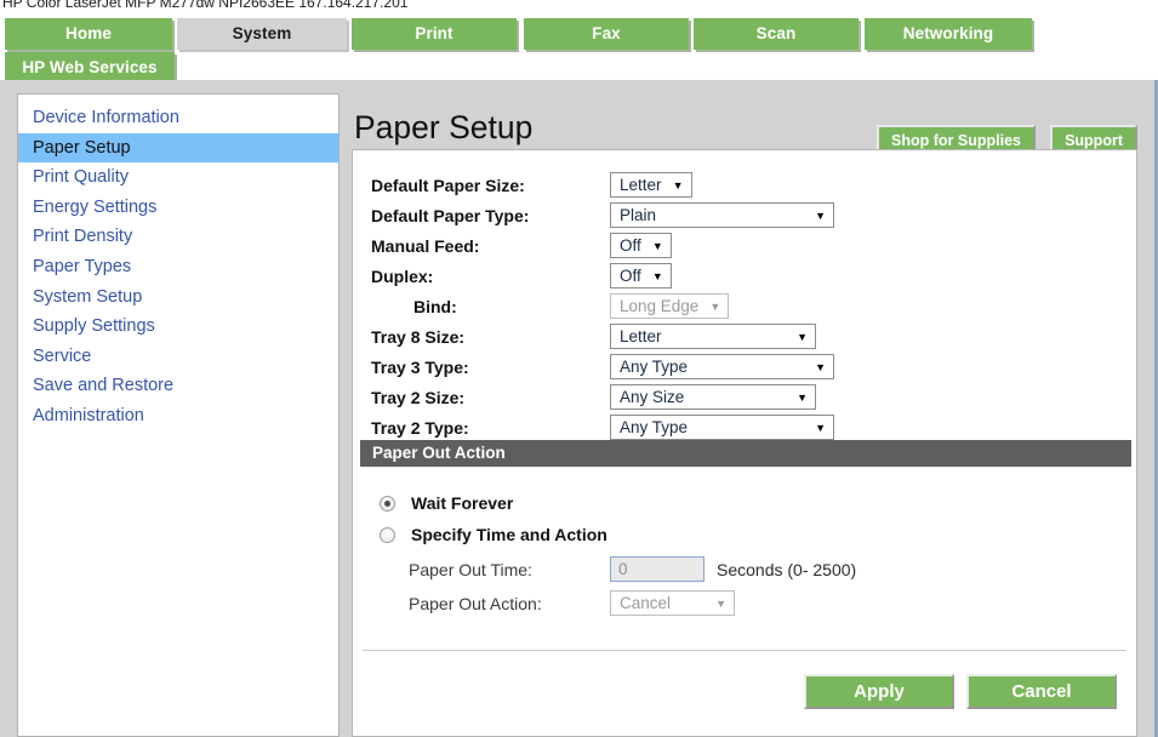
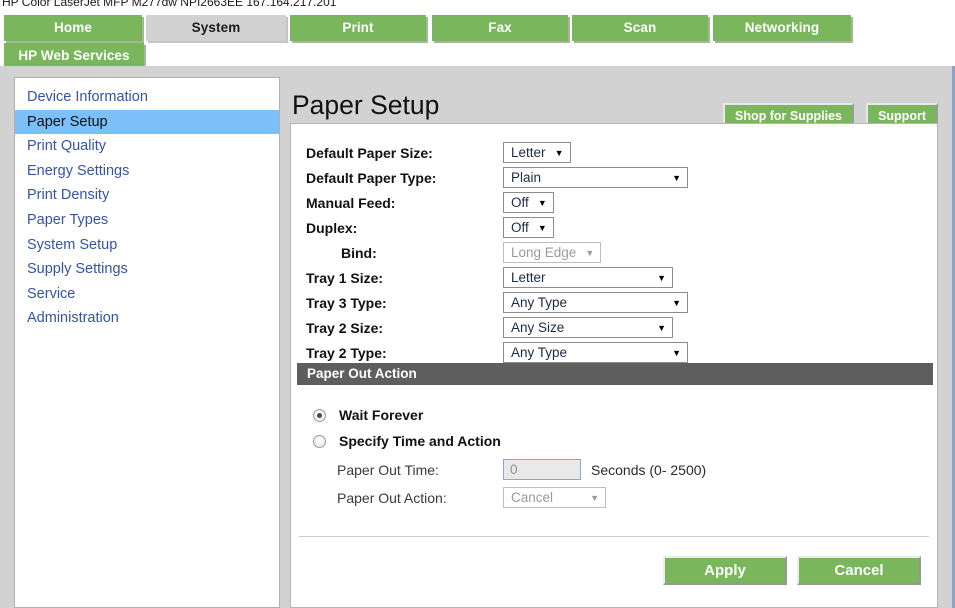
  HP Color LaserJet MFP M277dw NPI2663EE 167.164.217.201
  Home
  System
  Print
  Fax
  Scan
  Networking
  HP Web Services
  Device Information
  Paper Setup
  Print Quality
  Energy Settings
  Print Density
  Paper Types
  System Setup
  Supply Settings
  Service
- Save and Restore
  Administration
  Paper Setup
  Shop for Supplies
  Support
  Default Paper Size:
  Letter
  ▼
  Default Paper Type:
  Plain
  ▼
  Manual Feed:
  Off
  ▼
  Duplex:
  Off
  ▼
  Bind:
  Long Edge
  ▼
- Tray 8 Size:
+ Tray 1 Size:
  Letter
  ▼
  Tray 3 Type:
  Any Type
  ▼
  Tray 2 Size:
  Any Size
  ▼
  Tray 2 Type:
  Any Type
  ▼
  Paper Out Action
  Wait Forever
  Specify Time and Action
  Paper Out Time:
  0
  Seconds (0- 2500)
  Paper Out Action:
  Cancel
  ▼
  Apply
  Cancel
